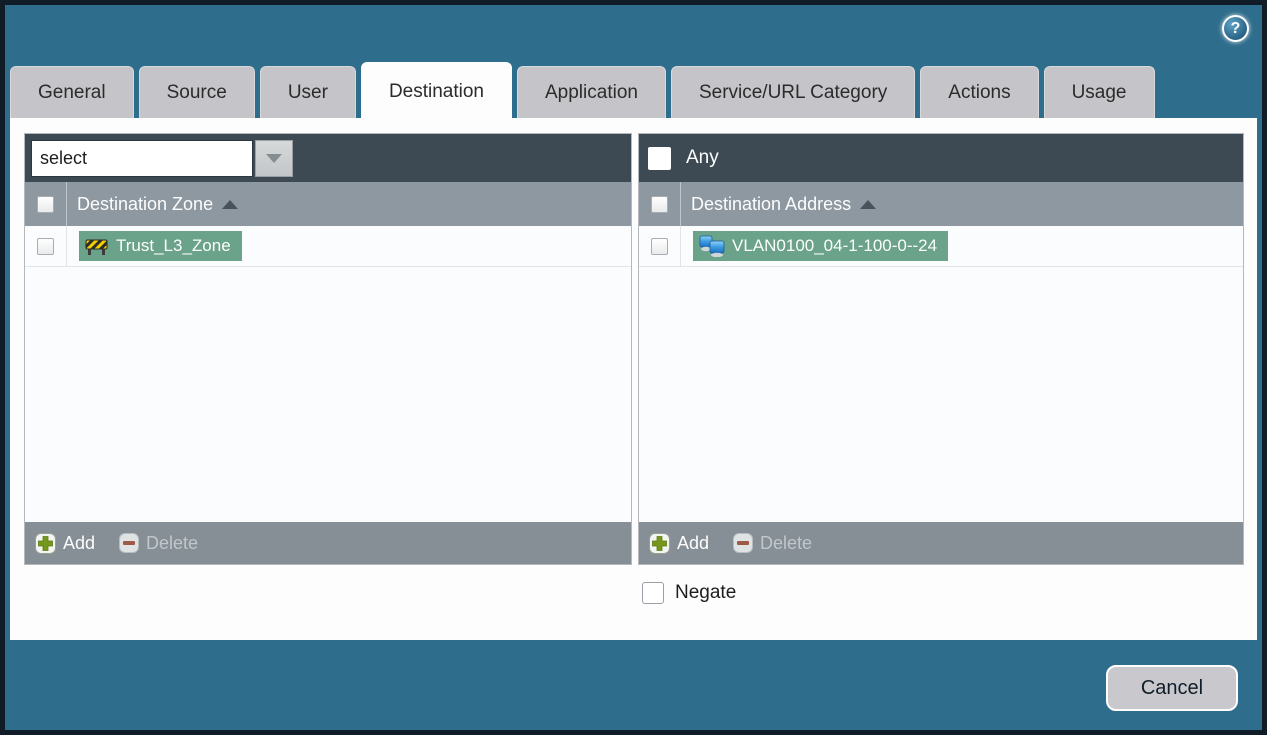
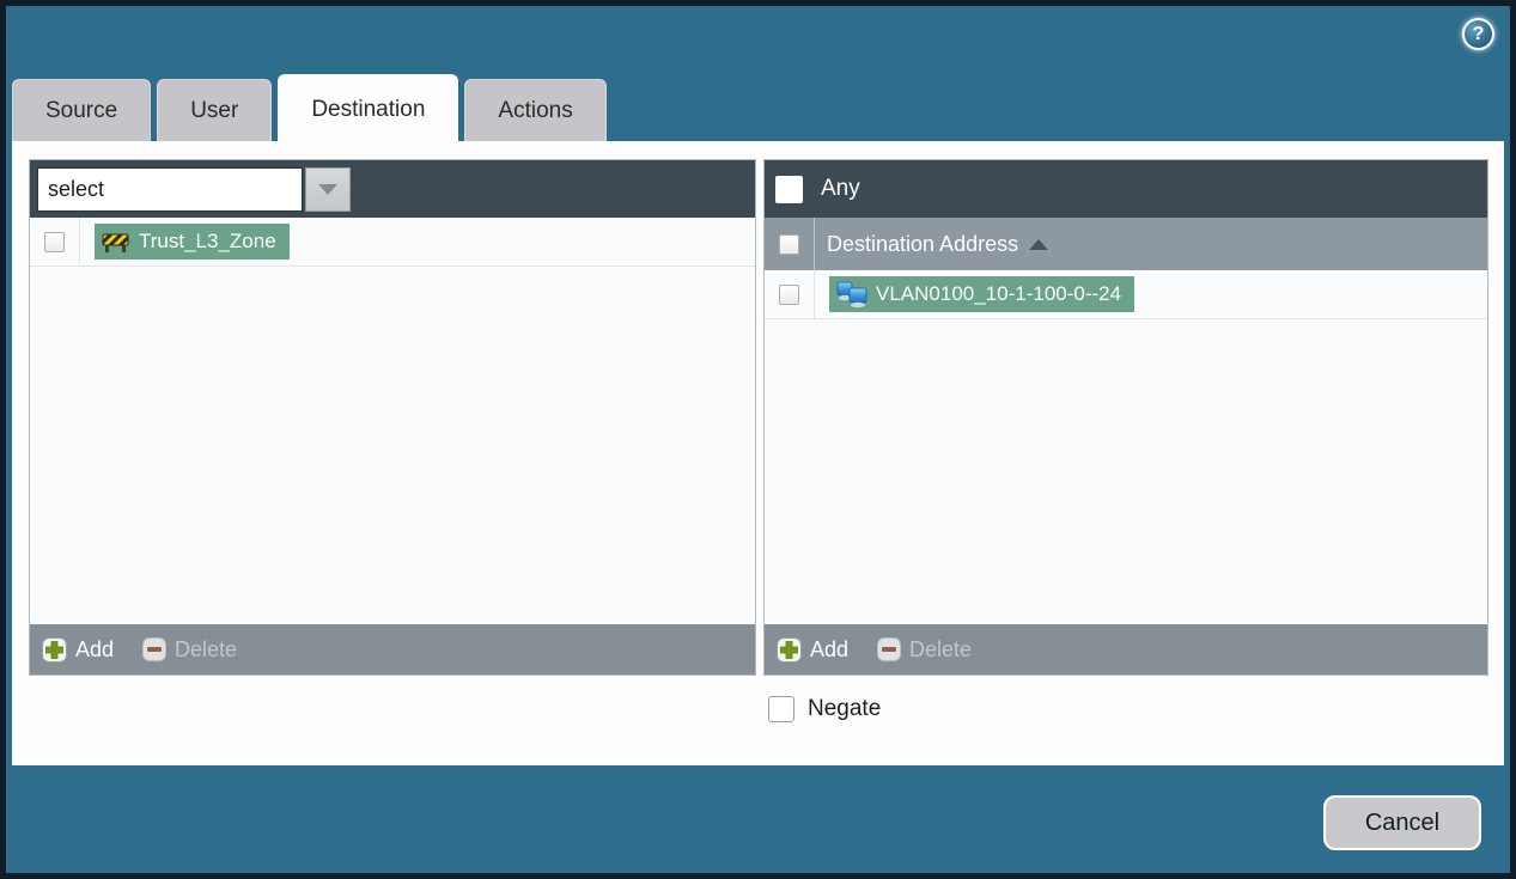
  ?
- General
  Source
  User
  Destination
- Application
- Service/URL Category
  Actions
- Usage
  select
- Destination Zone
  Trust_L3_Zone
  Add
  Delete
  Any
  Destination Address
- VLAN0100_04-1-100-0--24
+ VLAN0100_10-1-100-0--24
  Add
  Delete
  Negate
  Cancel
